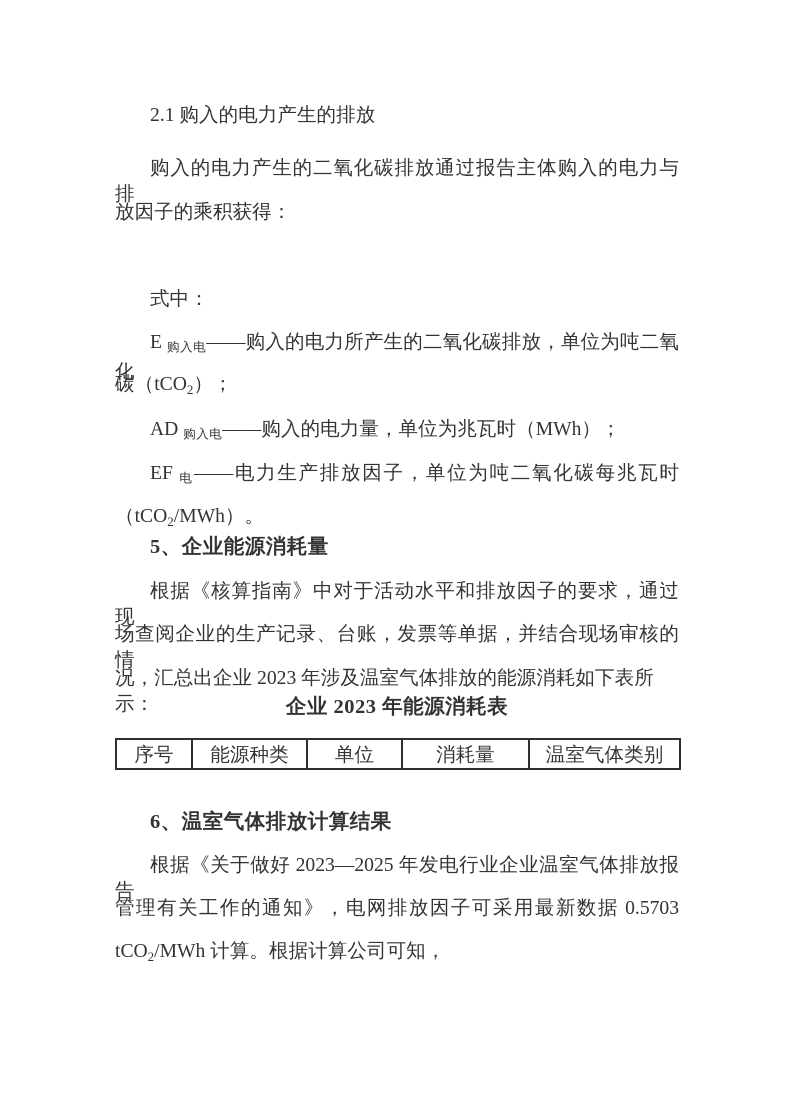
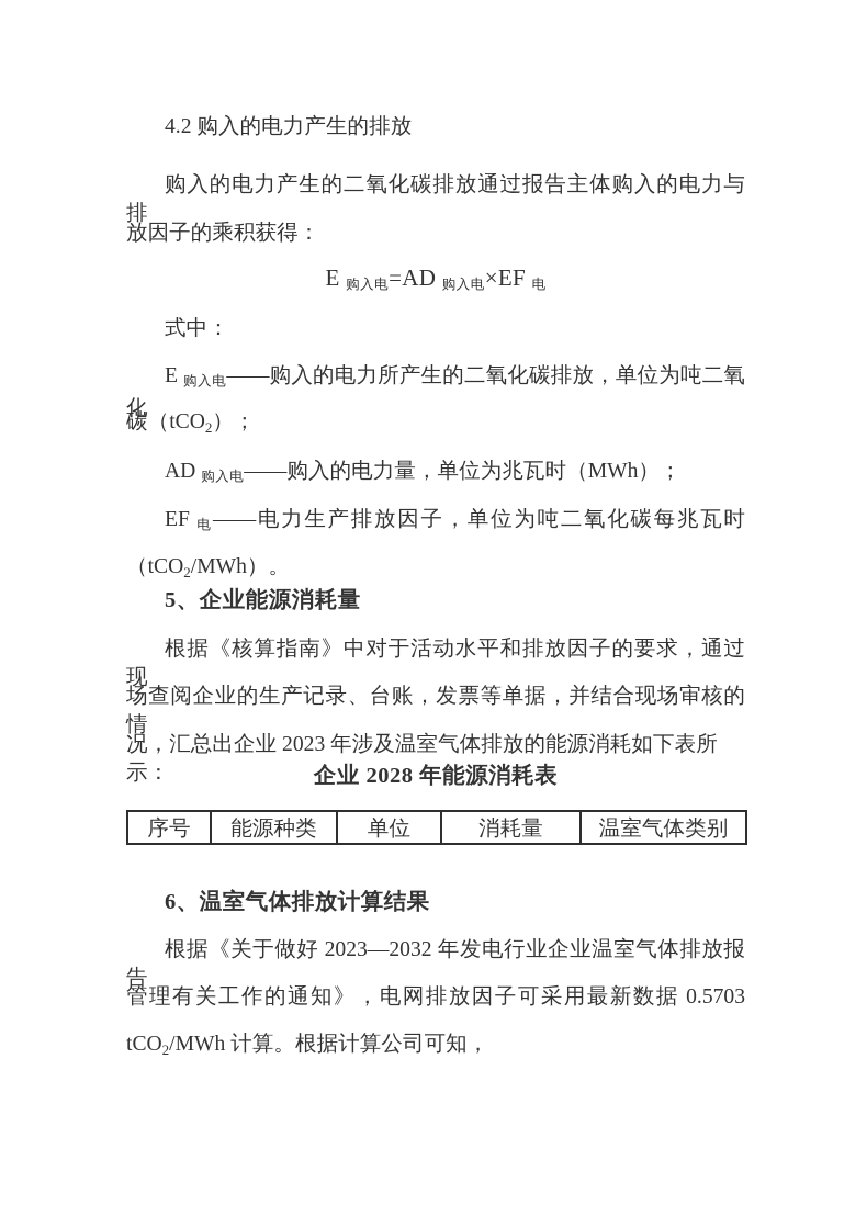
- 2.1 购入的电力产生的排放
+ 4.2 购入的电力产生的排放
  购入的电力产生的二氧化碳排放通过报告主体购入的电力与排
  放因子的乘积获得：
+ E 购入电=AD 购入电×EF 电
  式中：
  E 购入电——购入的电力所产生的二氧化碳排放，单位为吨二氧化
  碳（tCO2）；
  AD 购入电——购入的电力量，单位为兆瓦时（MWh）；
  EF 电——电力生产排放因子，单位为吨二氧化碳每兆瓦时
  （tCO2/MWh）。
  5、企业能源消耗量
  根据《核算指南》中对于活动水平和排放因子的要求，通过现
  场查阅企业的生产记录、台账，发票等单据，并结合现场审核的情
  况，汇总出企业 2023 年涉及温室气体排放的能源消耗如下表所示：
- 企业 2023 年能源消耗表
+ 企业 2028 年能源消耗表
  序号	能源种类	单位	消耗量	温室气体类别
  6、温室气体排放计算结果
- 根据《关于做好 2023—2025 年发电行业企业温室气体排放报告
+ 根据《关于做好 2023—2032 年发电行业企业温室气体排放报告
  管理有关工作的通知》，电网排放因子可采用最新数据 0.5703
  tCO2/MWh 计算。根据计算公司可知，
